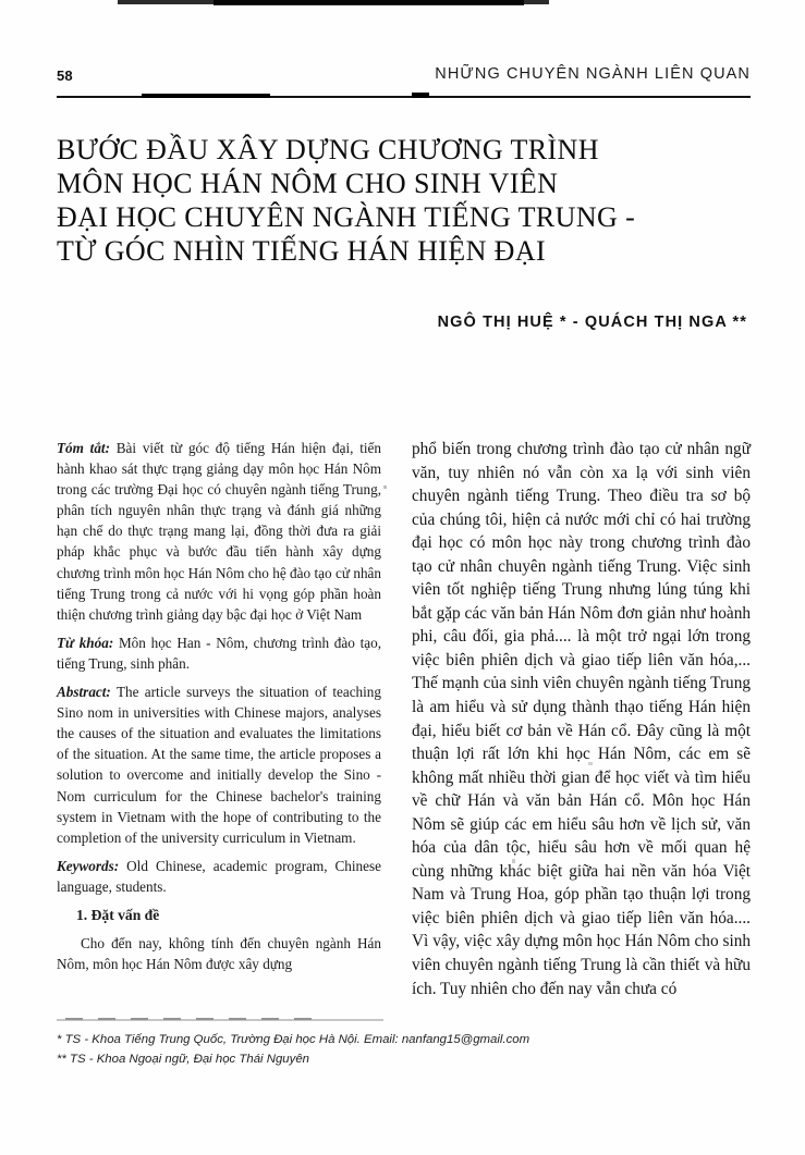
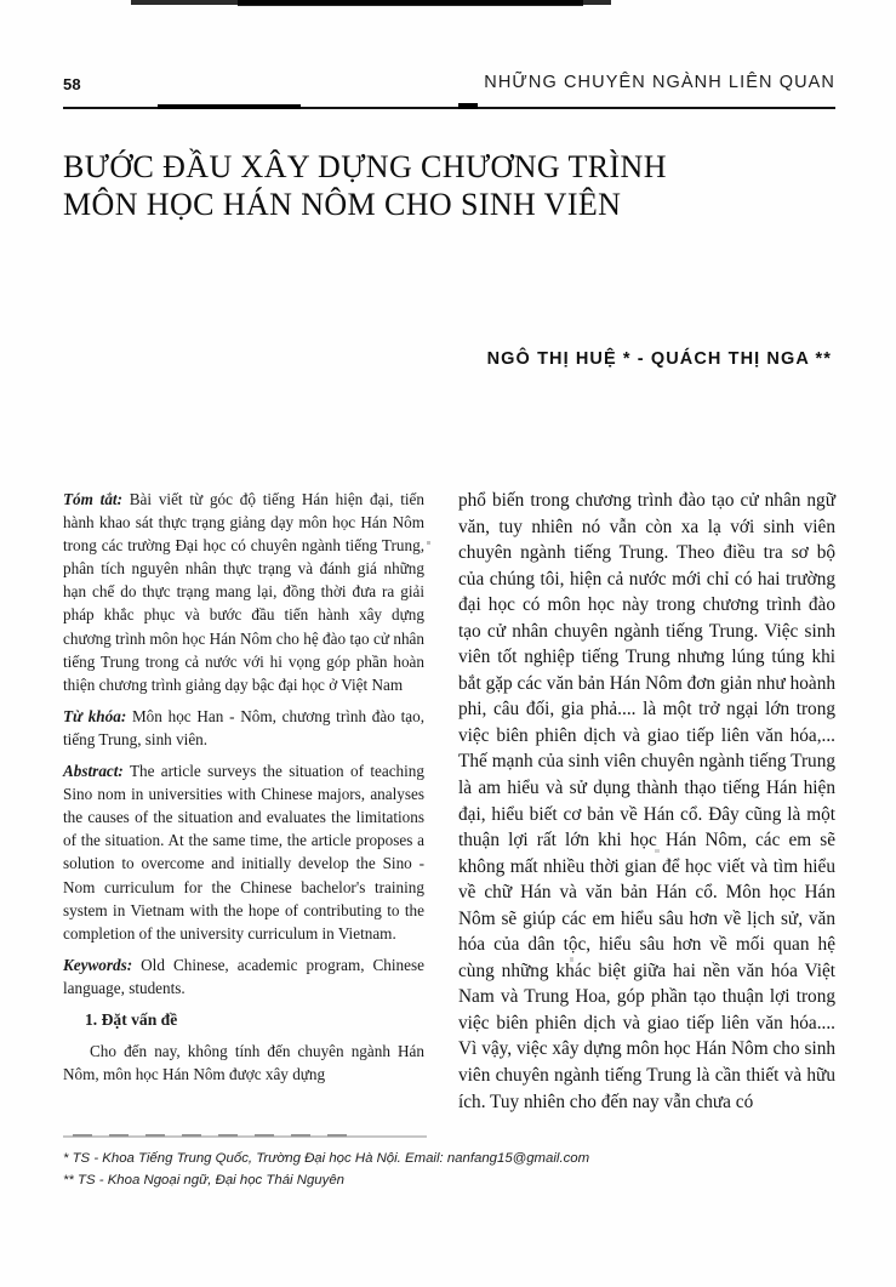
  58
  NHỮNG CHUYÊN NGÀNH LIÊN QUAN
  BƯỚC ĐẦU XÂY DỰNG CHƯƠNG TRÌNH
  MÔN HỌC HÁN NÔM CHO SINH VIÊN
- ĐẠI HỌC CHUYÊN NGÀNH TIẾNG TRUNG -
- TỪ GÓC NHÌN TIẾNG HÁN HIỆN ĐẠI
  NGÔ THỊ HUỆ * - QUÁCH THỊ NGA **
  Tóm tắt: Bài viết từ góc độ tiếng Hán hiện đại, tiến hành khao sát thực trạng giảng dạy môn học Hán Nôm trong các trường Đại học có chuyên ngành tiếng Trung, phân tích nguyên nhân thực trạng và đánh giá những hạn chế do thực trạng mang lại, đồng thời đưa ra giải pháp khắc phục và bước đầu tiến hành xây dựng chương trình môn học Hán Nôm cho hệ đào tạo cử nhân tiếng Trung trong cả nước với hi vọng góp phần hoàn thiện chương trình giảng dạy bậc đại học ở Việt Nam
- Từ khóa: Môn học Han - Nôm, chương trình đào tạo, tiếng Trung, sinh phân.
+ Từ khóa: Môn học Han - Nôm, chương trình đào tạo, tiếng Trung, sinh viên.
  Abstract: The article surveys the situation of teaching Sino nom in universities with Chinese majors, analyses the causes of the situation and evaluates the limitations of the situation. At the same time, the article proposes a solution to overcome and initially develop the Sino - Nom curriculum for the Chinese bachelor's training system in Vietnam with the hope of contributing to the completion of the university curriculum in Vietnam.
  Keywords: Old Chinese, academic program, Chinese language, students.
  1. Đặt vấn đề
  Cho đến nay, không tính đến chuyên ngành Hán Nôm, môn học Hán Nôm được xây dựng
  phổ biến trong chương trình đào tạo cử nhân ngữ văn, tuy nhiên nó vẫn còn xa lạ với sinh viên chuyên ngành tiếng Trung. Theo điều tra sơ bộ của chúng tôi, hiện cả nước mới chỉ có hai trường đại học có môn học này trong chương trình đào tạo cử nhân chuyên ngành tiếng Trung. Việc sinh viên tốt nghiệp tiếng Trung nhưng lúng túng khi bắt gặp các văn bản Hán Nôm đơn giản như hoành phi, câu đối, gia phả.... là một trở ngại lớn trong việc biên phiên dịch và giao tiếp liên văn hóa,... Thế mạnh của sinh viên chuyên ngành tiếng Trung là am hiểu và sử dụng thành thạo tiếng Hán hiện đại, hiểu biết cơ bản về Hán cổ. Đây cũng là một thuận lợi rất lớn khi học Hán Nôm, các em sẽ không mất nhiều thời gian để học viết và tìm hiểu về chữ Hán và văn bản Hán cổ. Môn học Hán Nôm sẽ giúp các em hiểu sâu hơn về lịch sử, văn hóa của dân tộc, hiểu sâu hơn về mối quan hệ cùng những khác biệt giữa hai nền văn hóa Việt Nam và Trung Hoa, góp phần tạo thuận lợi trong việc biên phiên dịch và giao tiếp liên văn hóa.... Vì vậy, việc xây dựng môn học Hán Nôm cho sinh viên chuyên ngành tiếng Trung là cần thiết và hữu ích. Tuy nhiên cho đến nay vẫn chưa có
  * TS - Khoa Tiếng Trung Quốc, Trường Đại học Hà Nội. Email: nanfang15@gmail.com
  ** TS - Khoa Ngoại ngữ, Đại học Thái Nguyên
